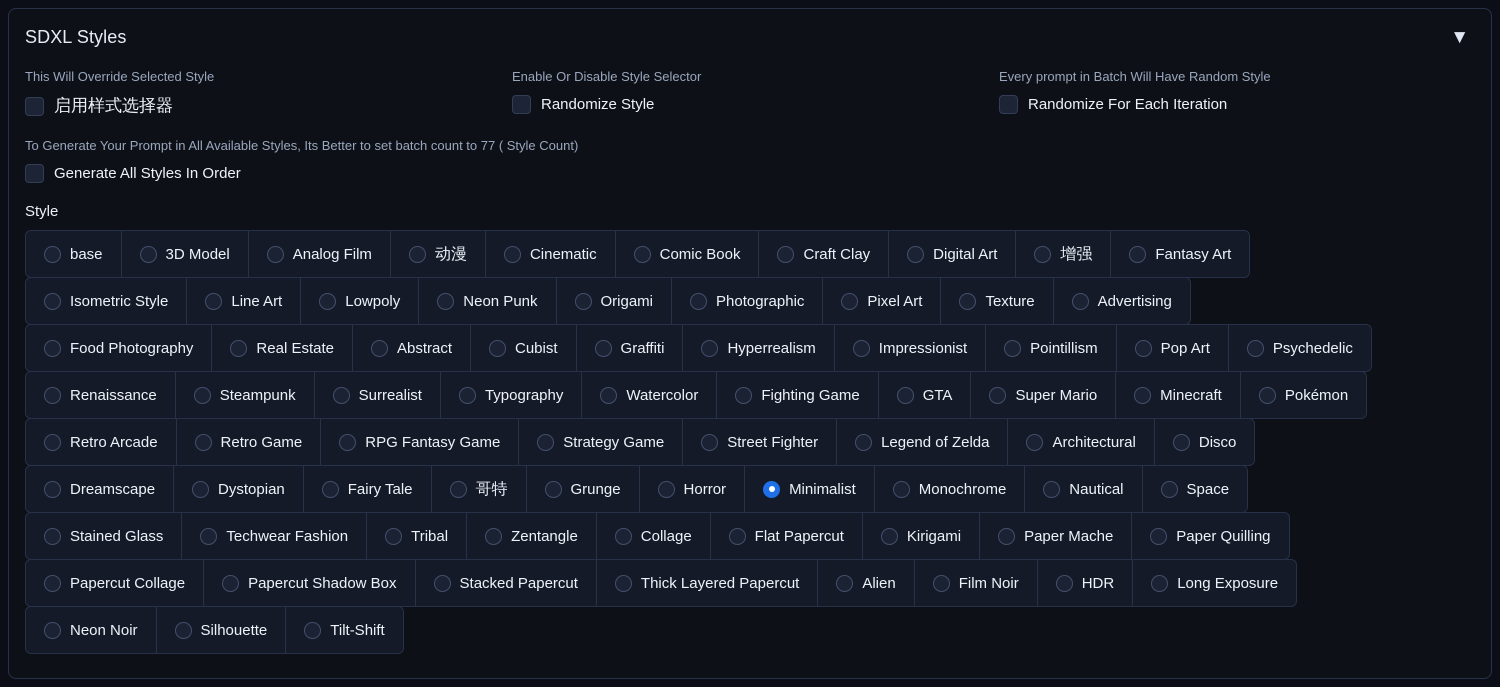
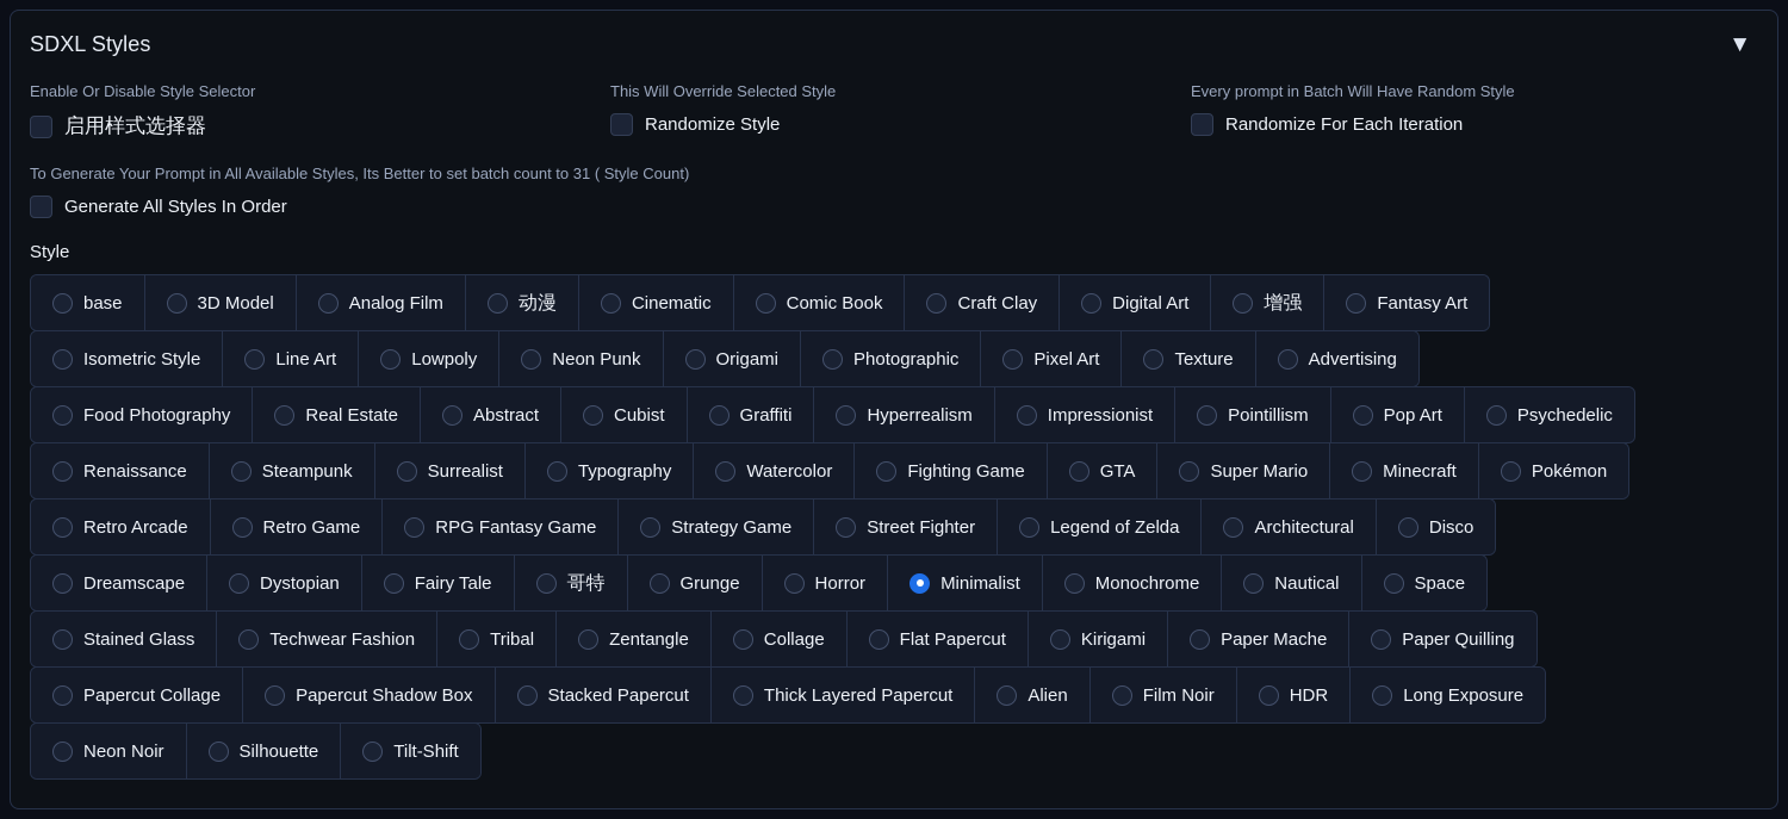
  SDXL Styles
  ▼
- This Will Override Selected Style
+ Enable Or Disable Style Selector
  启用样式选择器
- Enable Or Disable Style Selector
+ This Will Override Selected Style
  Randomize Style
  Every prompt in Batch Will Have Random Style
  Randomize For Each Iteration
- To Generate Your Prompt in All Available Styles, Its Better to set batch count to 77 ( Style Count)
+ To Generate Your Prompt in All Available Styles, Its Better to set batch count to 31 ( Style Count)
  Generate All Styles In Order
  Style
  base
  3D Model
  Analog Film
  动漫
  Cinematic
  Comic Book
  Craft Clay
  Digital Art
  增强
  Fantasy Art
  Isometric Style
  Line Art
  Lowpoly
  Neon Punk
  Origami
  Photographic
  Pixel Art
  Texture
  Advertising
  Food Photography
  Real Estate
  Abstract
  Cubist
  Graffiti
  Hyperrealism
  Impressionist
  Pointillism
  Pop Art
  Psychedelic
  Renaissance
  Steampunk
  Surrealist
  Typography
  Watercolor
  Fighting Game
  GTA
  Super Mario
  Minecraft
  Pokémon
  Retro Arcade
  Retro Game
  RPG Fantasy Game
  Strategy Game
  Street Fighter
  Legend of Zelda
  Architectural
  Disco
  Dreamscape
  Dystopian
  Fairy Tale
  哥特
  Grunge
  Horror
  Minimalist
  Monochrome
  Nautical
  Space
  Stained Glass
  Techwear Fashion
  Tribal
  Zentangle
  Collage
  Flat Papercut
  Kirigami
  Paper Mache
  Paper Quilling
  Papercut Collage
  Papercut Shadow Box
  Stacked Papercut
  Thick Layered Papercut
  Alien
  Film Noir
  HDR
  Long Exposure
  Neon Noir
  Silhouette
  Tilt-Shift
